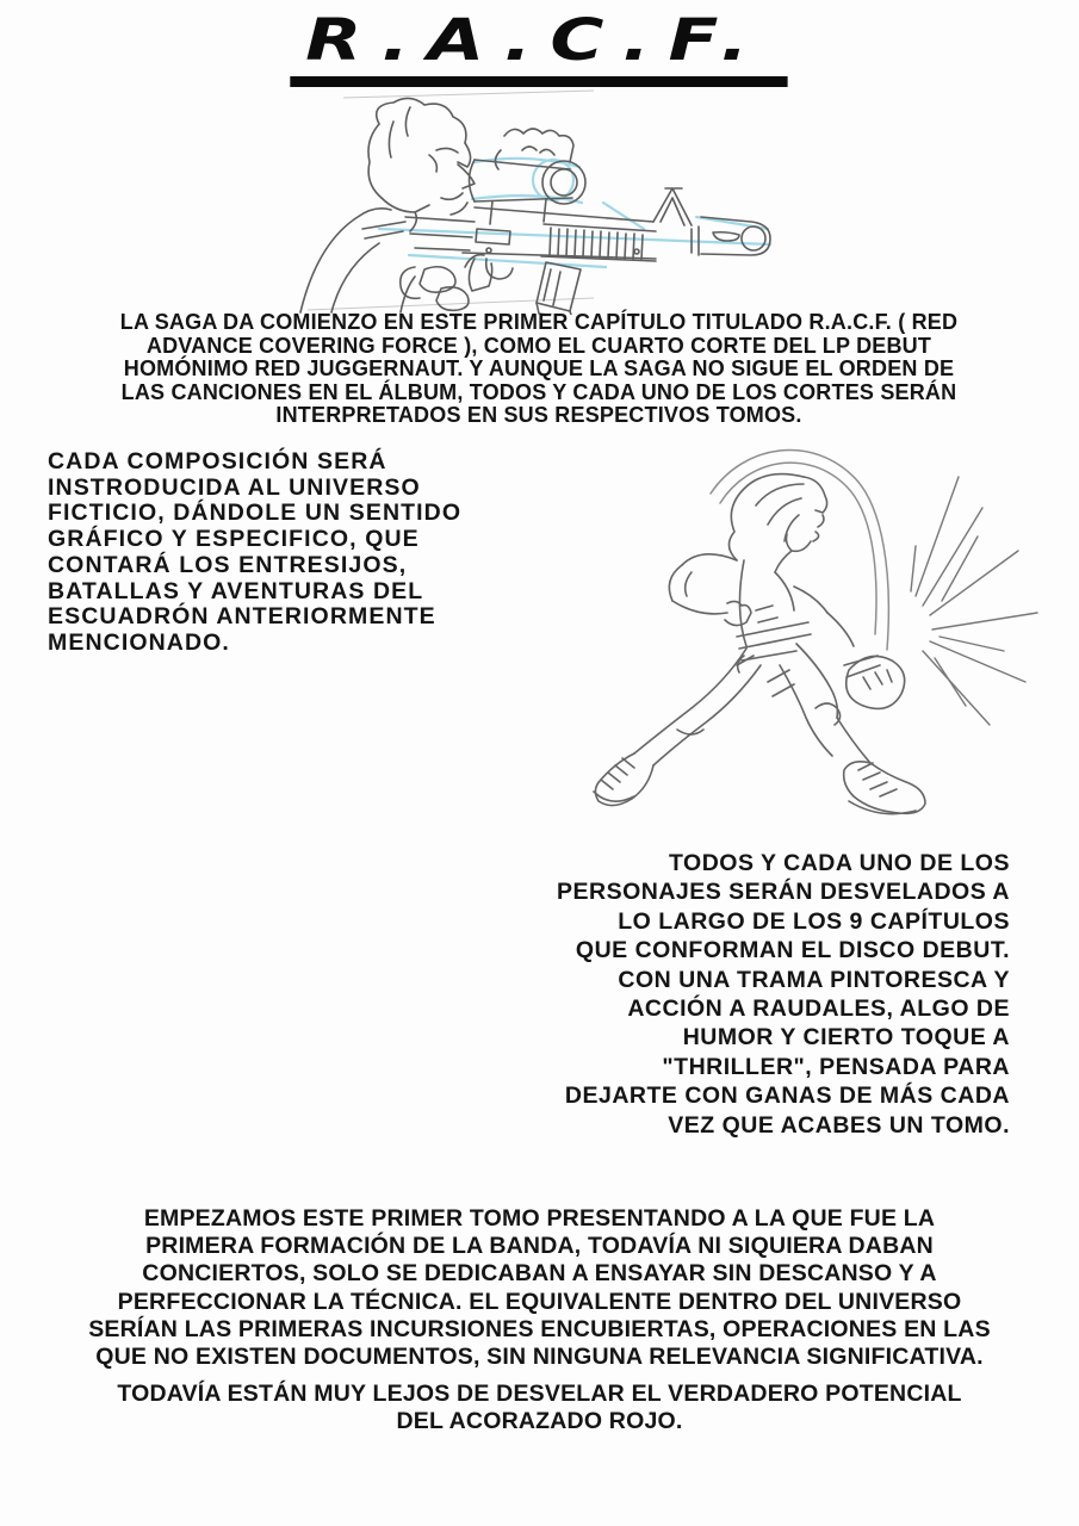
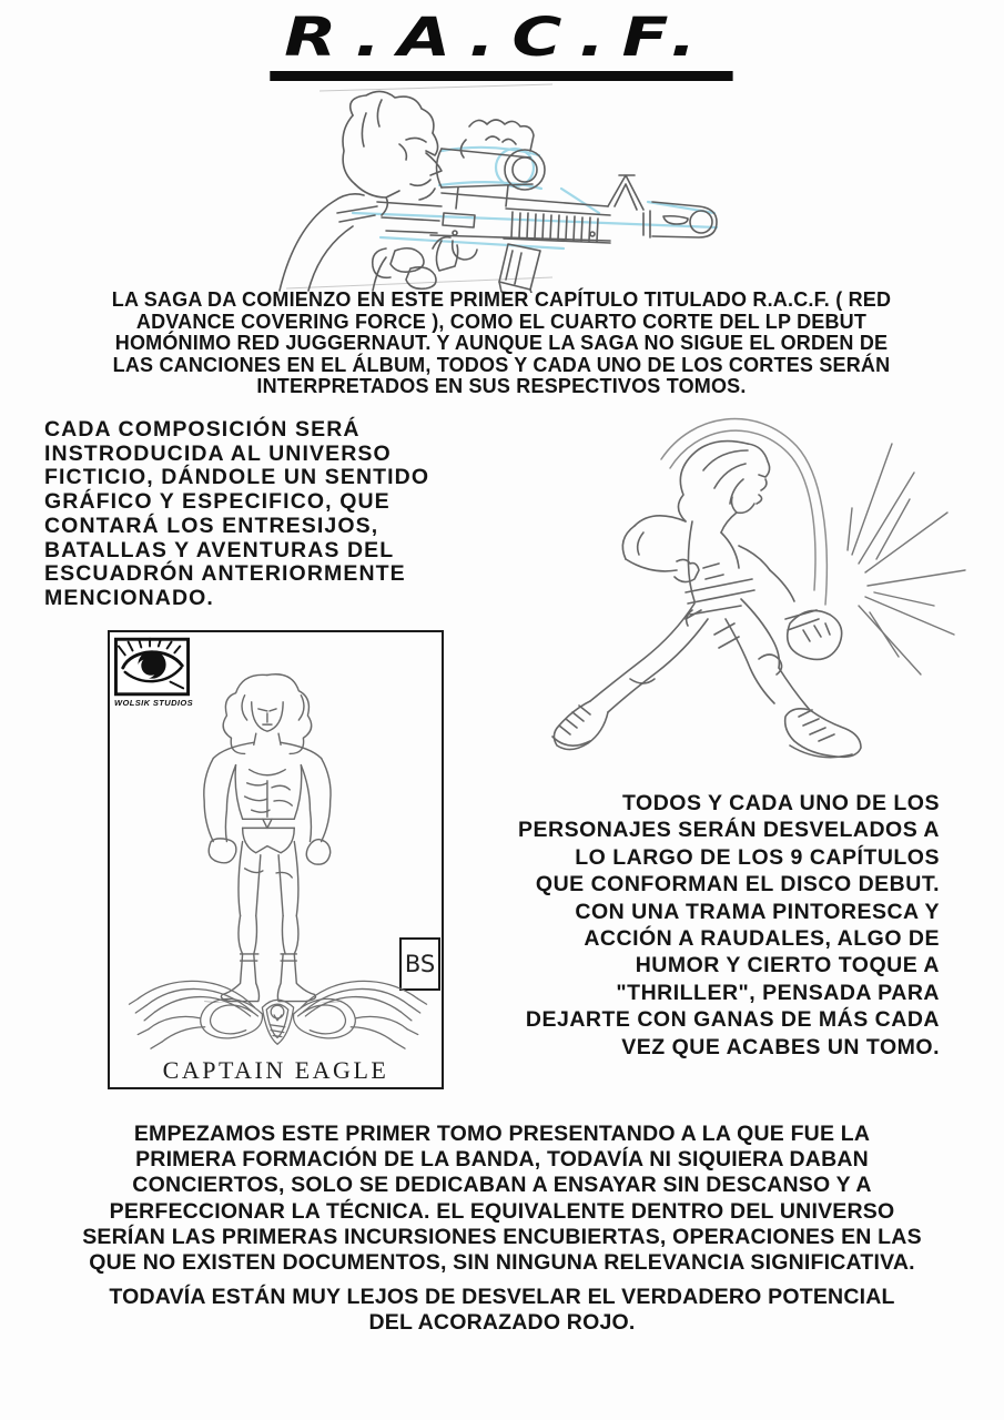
  R.A.C.F.
  LA SAGA DA COMIENZO EN ESTE PRIMER CAPÍTULO TITULADO R.A.C.F. ( RED
  ADVANCE COVERING FORCE ), COMO EL CUARTO CORTE DEL LP DEBUT
  HOMÓNIMO RED JUGGERNAUT. Y AUNQUE LA SAGA NO SIGUE EL ORDEN DE
  LAS CANCIONES EN EL ÁLBUM, TODOS Y CADA UNO DE LOS CORTES SERÁN
  INTERPRETADOS EN SUS RESPECTIVOS TOMOS.
  CADA COMPOSICIÓN SERÁ
  INSTRODUCIDA AL UNIVERSO
  FICTICIO, DÁNDOLE UN SENTIDO
  GRÁFICO Y ESPECIFICO, QUE
  CONTARÁ LOS ENTRESIJOS,
  BATALLAS Y AVENTURAS DEL
  ESCUADRÓN ANTERIORMENTE
  MENCIONADO.
+ WOLSIK STUDIOS
+ BS
+ CAPTAIN EAGLE
  TODOS Y CADA UNO DE LOS
  PERSONAJES SERÁN DESVELADOS A
  LO LARGO DE LOS 9 CAPÍTULOS
  QUE CONFORMAN EL DISCO DEBUT.
  CON UNA TRAMA PINTORESCA Y
  ACCIÓN A RAUDALES, ALGO DE
  HUMOR Y CIERTO TOQUE A
  "THRILLER", PENSADA PARA
  DEJARTE CON GANAS DE MÁS CADA
  VEZ QUE ACABES UN TOMO.
  EMPEZAMOS ESTE PRIMER TOMO PRESENTANDO A LA QUE FUE LA
  PRIMERA FORMACIÓN DE LA BANDA, TODAVÍA NI SIQUIERA DABAN
  CONCIERTOS, SOLO SE DEDICABAN A ENSAYAR SIN DESCANSO Y A
  PERFECCIONAR LA TÉCNICA. EL EQUIVALENTE DENTRO DEL UNIVERSO
  SERÍAN LAS PRIMERAS INCURSIONES ENCUBIERTAS, OPERACIONES EN LAS
  QUE NO EXISTEN DOCUMENTOS, SIN NINGUNA RELEVANCIA SIGNIFICATIVA.
  TODAVÍA ESTÁN MUY LEJOS DE DESVELAR EL VERDADERO POTENCIAL
  DEL ACORAZADO ROJO.
